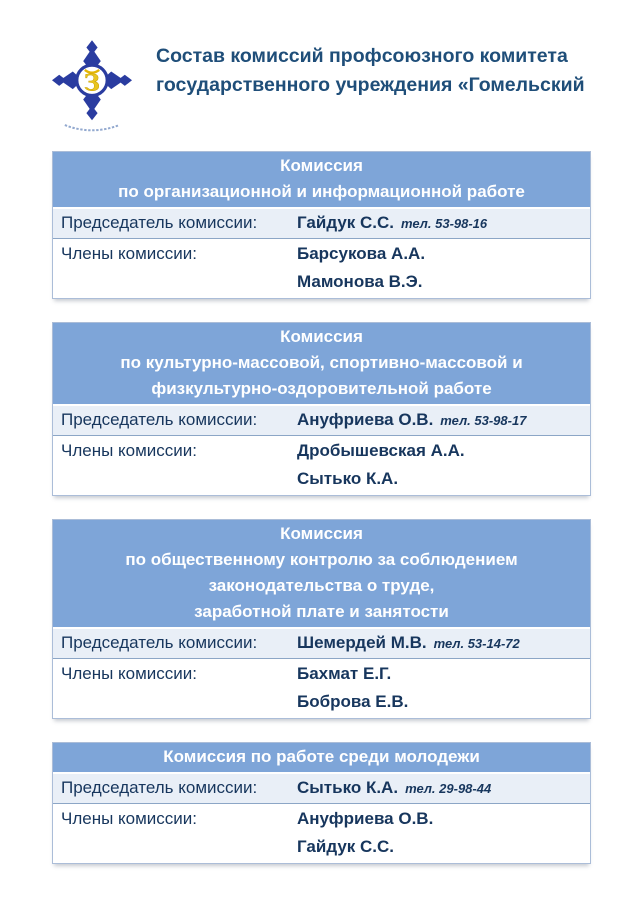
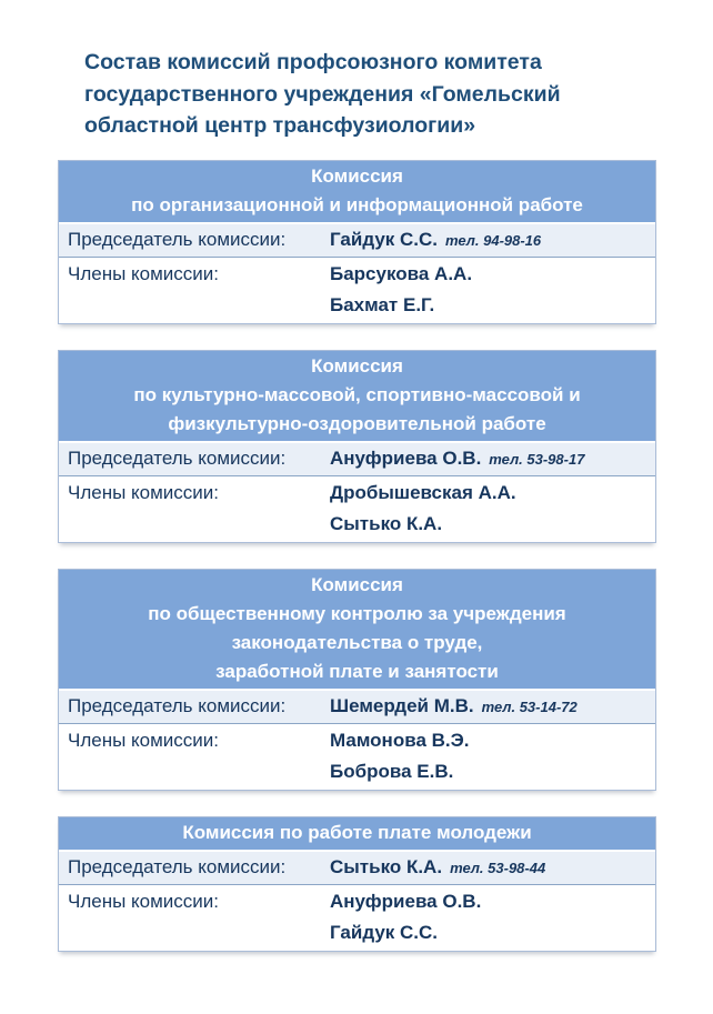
- З
  Состав комиссий профсоюзного комитета
  государственного учреждения «Гомельский
+ областной центр трансфузиологии»
  Комиссия
  по организационной и информационной работе
  Председатель комиссии:
- Гайдук С.С. тел. 53-98-16
+ Гайдук С.С. тел. 94-98-16
  Члены комиссии:
  Барсукова А.А.
- Мамонова В.Э.
+ Бахмат Е.Г.
  Комиссия
  по культурно-массовой, спортивно-массовой и
  физкультурно-оздоровительной работе
  Председатель комиссии:
  Ануфриева О.В. тел. 53-98-17
  Члены комиссии:
  Дробышевская А.А.
  Сытько К.А.
  Комиссия
- по общественному контролю за соблюдением
+ по общественному контролю за учреждения
  законодательства о труде,
  заработной плате и занятости
  Председатель комиссии:
  Шемердей М.В. тел. 53-14-72
  Члены комиссии:
- Бахмат Е.Г.
+ Мамонова В.Э.
  Боброва Е.В.
- Комиссия по работе среди молодежи
+ Комиссия по работе плате молодежи
  Председатель комиссии:
- Сытько К.А. тел. 29-98-44
+ Сытько К.А. тел. 53-98-44
  Члены комиссии:
  Ануфриева О.В.
  Гайдук С.С.
